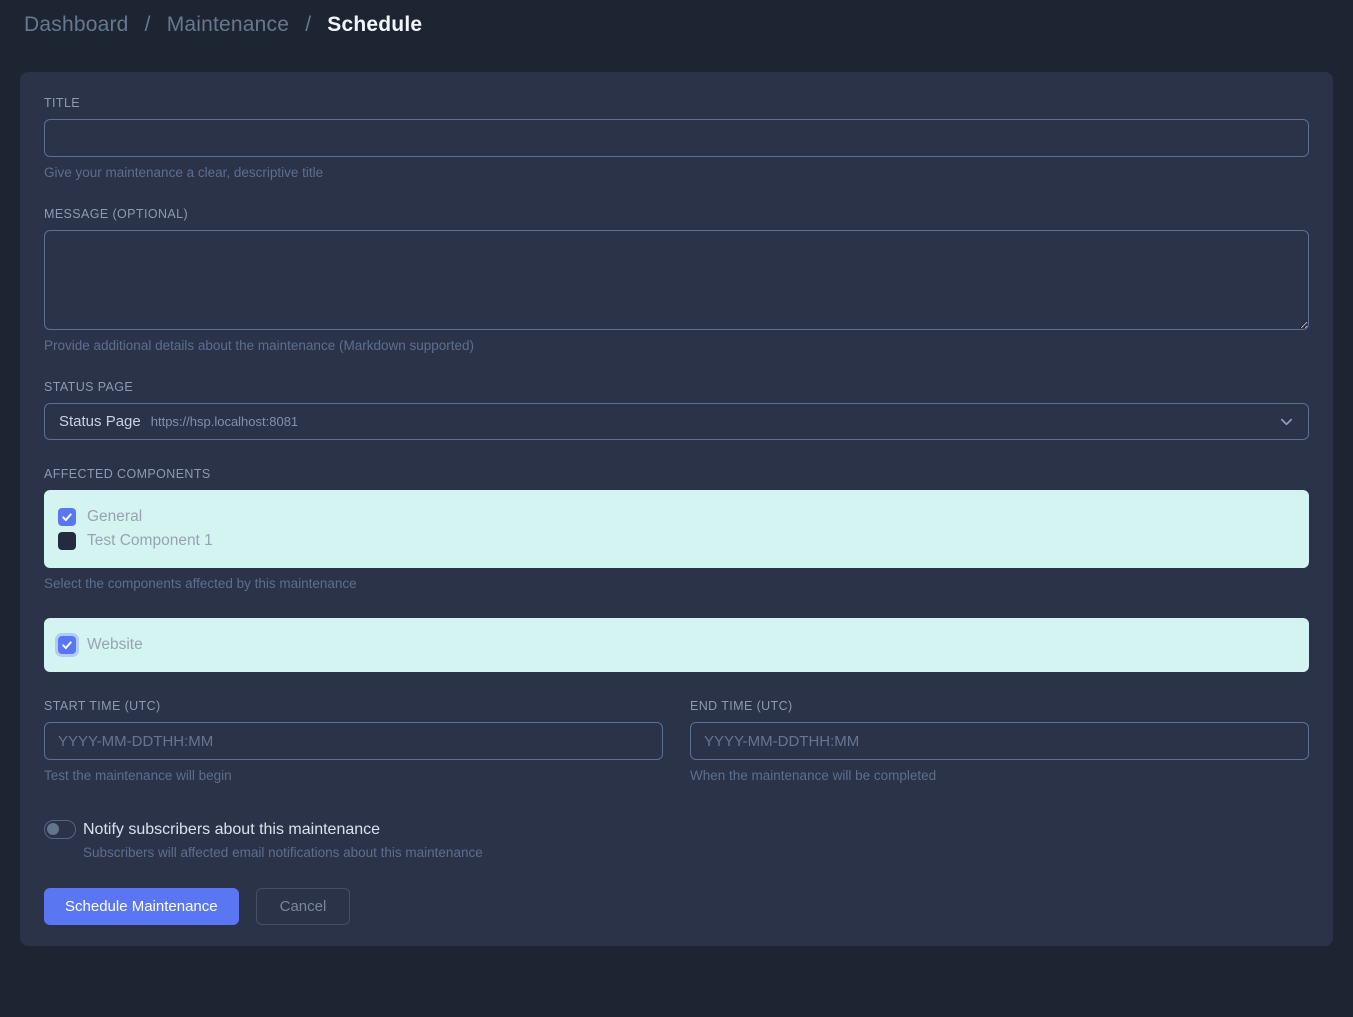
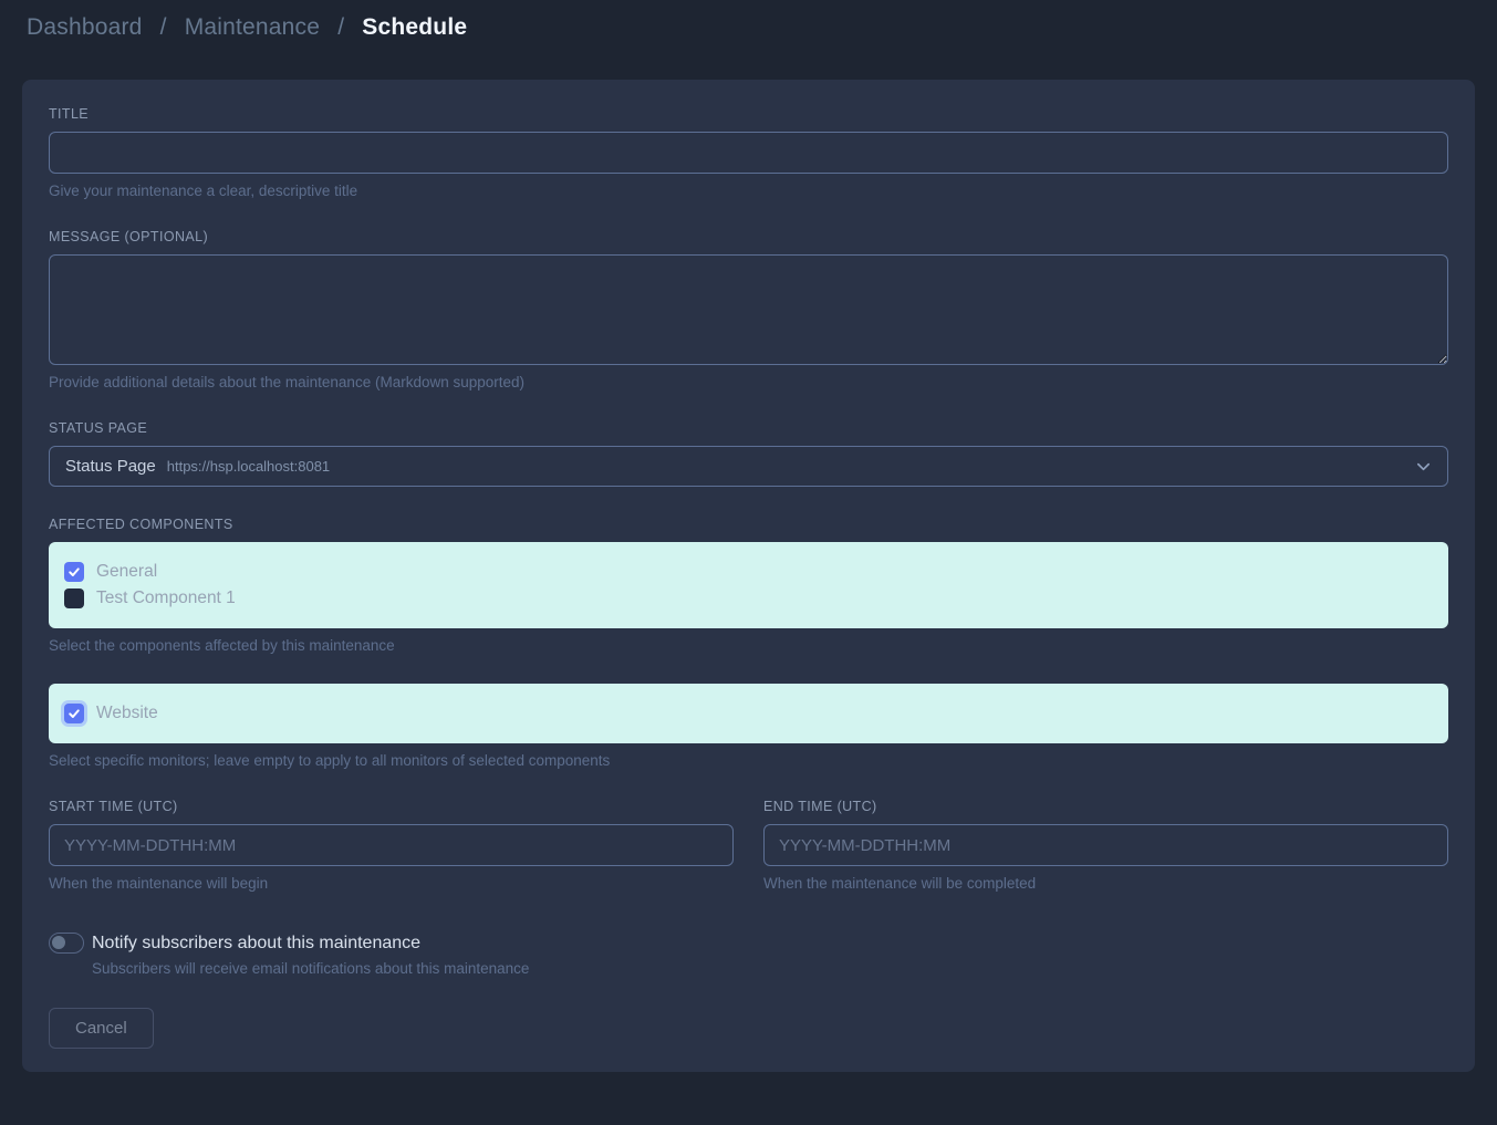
  Dashboard / Maintenance / Schedule
  TITLE
  Give your maintenance a clear, descriptive title
  MESSAGE (OPTIONAL)
  Provide additional details about the maintenance (Markdown supported)
  STATUS PAGE
  Status Page
  https://hsp.localhost:8081
  AFFECTED COMPONENTS
  General
  Test Component 1
  Select the components affected by this maintenance
  Website
+ Select specific monitors; leave empty to apply to all monitors of selected components
  START TIME (UTC)
  YYYY-MM-DDTHH:MM
- Test the maintenance will begin
+ When the maintenance will begin
  END TIME (UTC)
  YYYY-MM-DDTHH:MM
  When the maintenance will be completed
  Notify subscribers about this maintenance
- Subscribers will affected email notifications about this maintenance
+ Subscribers will receive email notifications about this maintenance
- Schedule Maintenance
  Cancel
